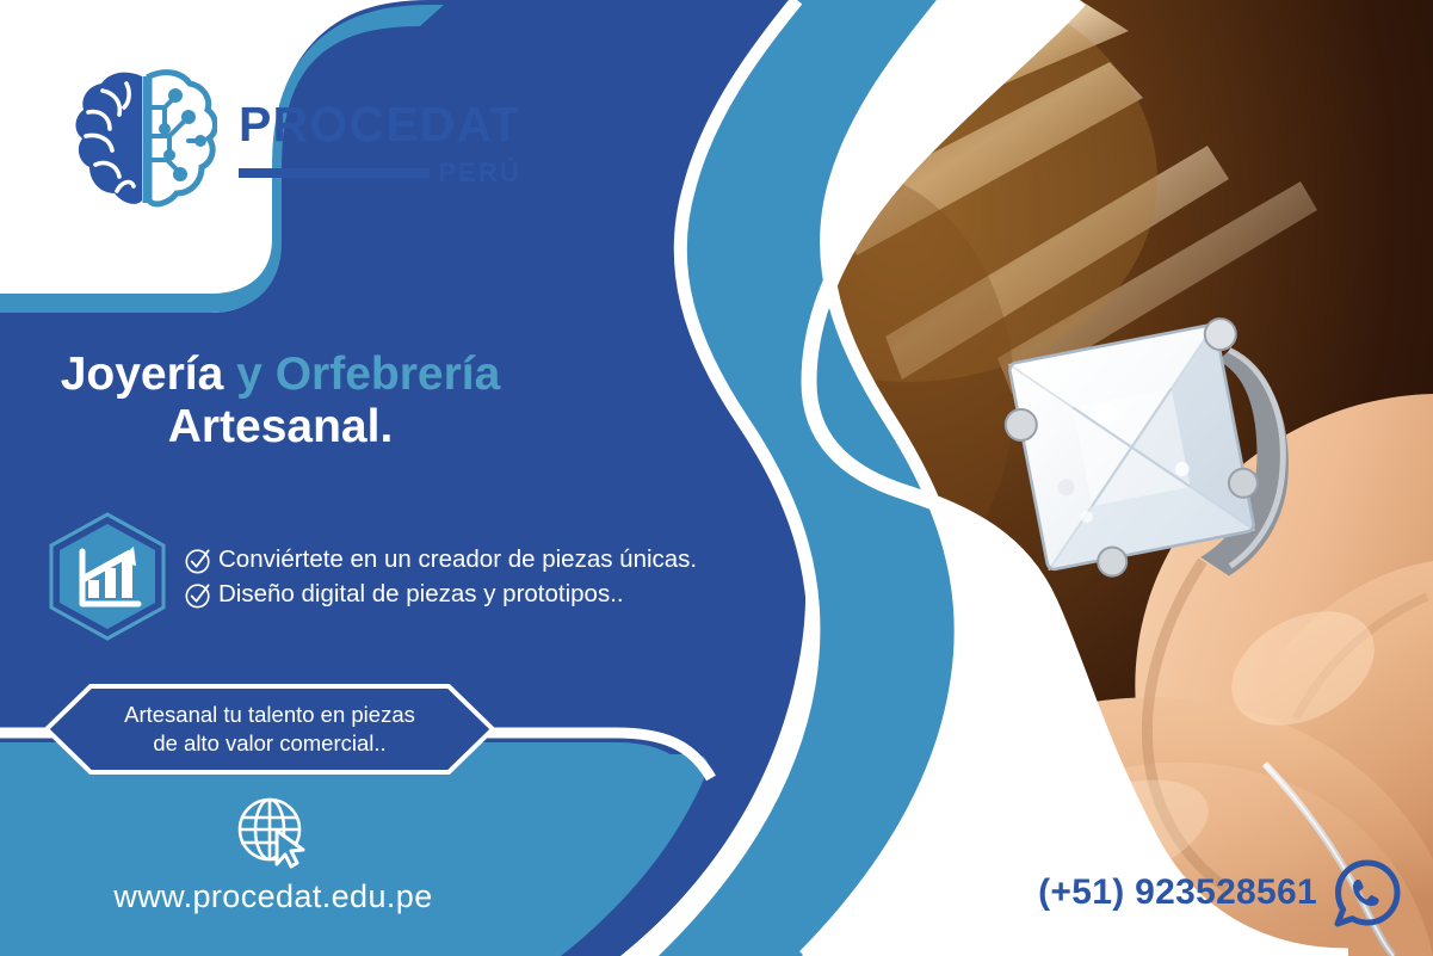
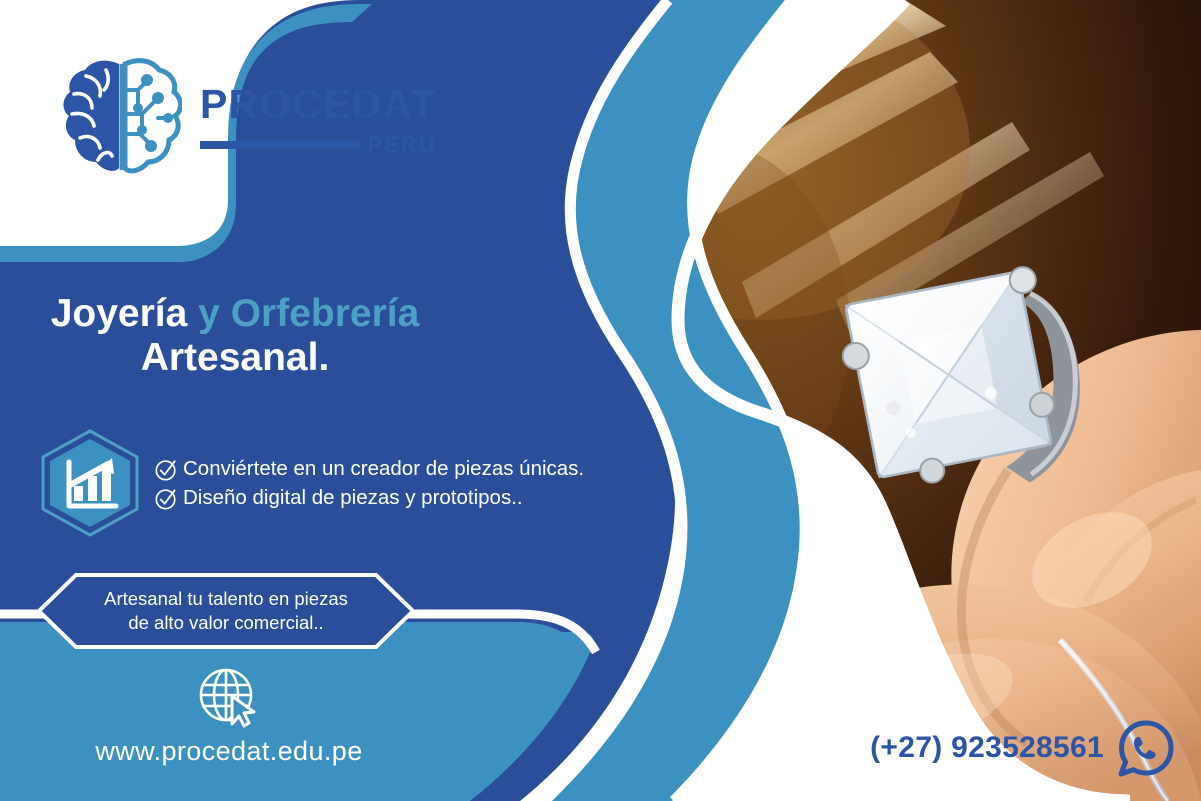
  PROCEDAT
  Joyería y Orfebrería
  Artesanal.
  Conviértete en un creador de piezas únicas.
  Diseño digital de piezas y prototipos..
  Artesanal tu talento en piezas
  de alto valor comercial..
  www.procedat.edu.pe
- (+51) 923528561
+ (+27) 923528561
